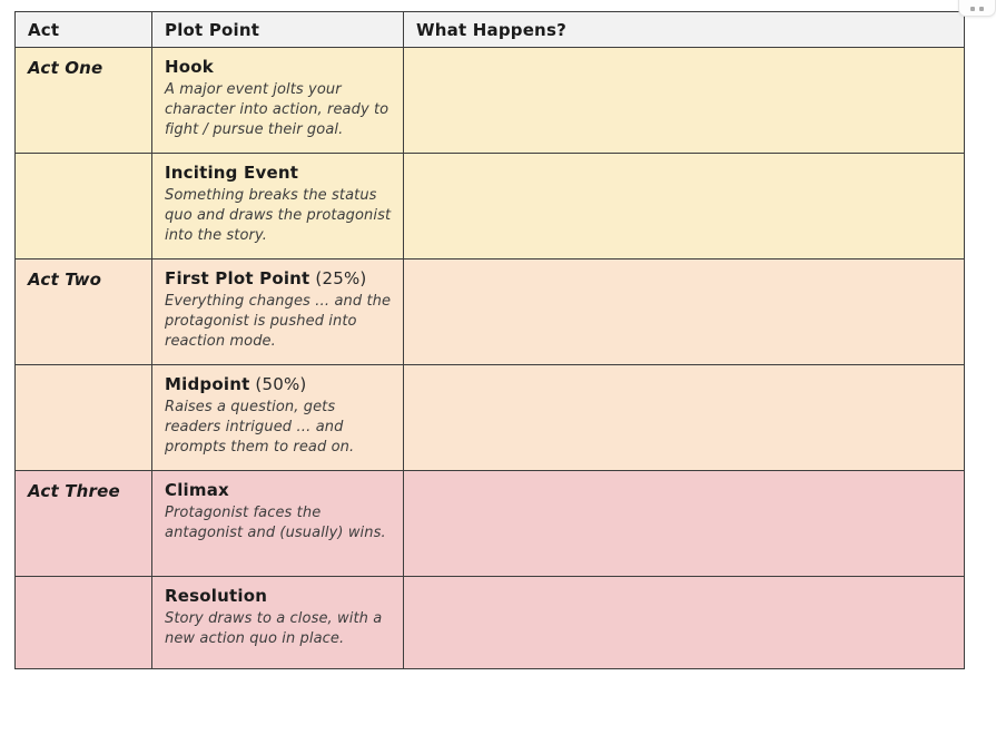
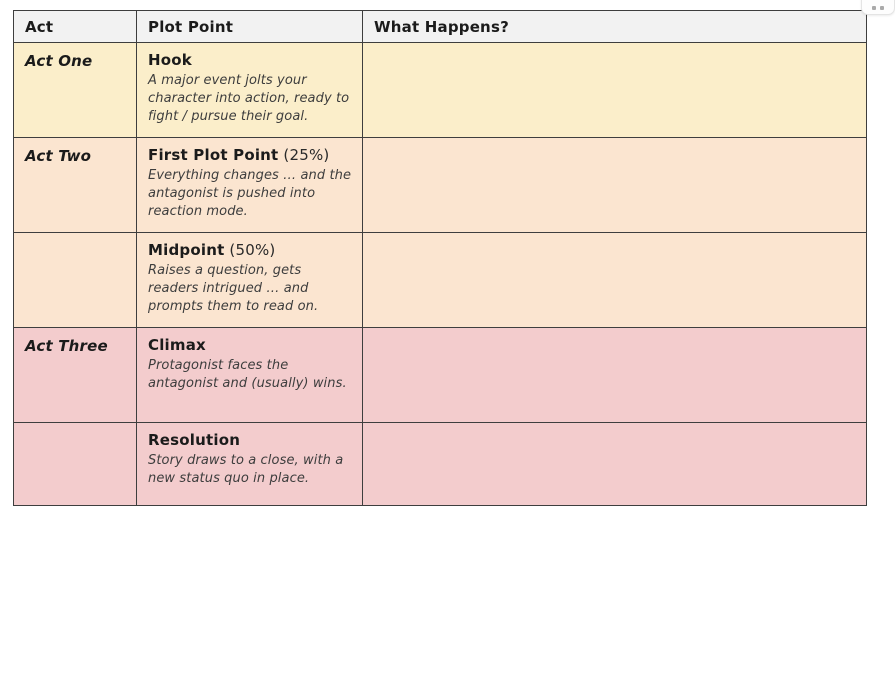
  Act	Plot Point	What Happens?
  Act One	Hook A major event jolts your character into action, ready to fight / pursue their goal.
- 	Inciting Event Something breaks the status quo and draws the protagonist into the story.
- Act Two	First Plot Point (25%) Everything changes … and the protagonist is pushed into reaction mode.
+ Act Two	First Plot Point (25%) Everything changes … and the antagonist is pushed into reaction mode.
  	Midpoint (50%) Raises a question, gets readers intrigued … and prompts them to read on.
  Act Three	Climax Protagonist faces the antagonist and (usually) wins.
- 	Resolution Story draws to a close, with a new action quo in place.
+ 	Resolution Story draws to a close, with a new status quo in place.
